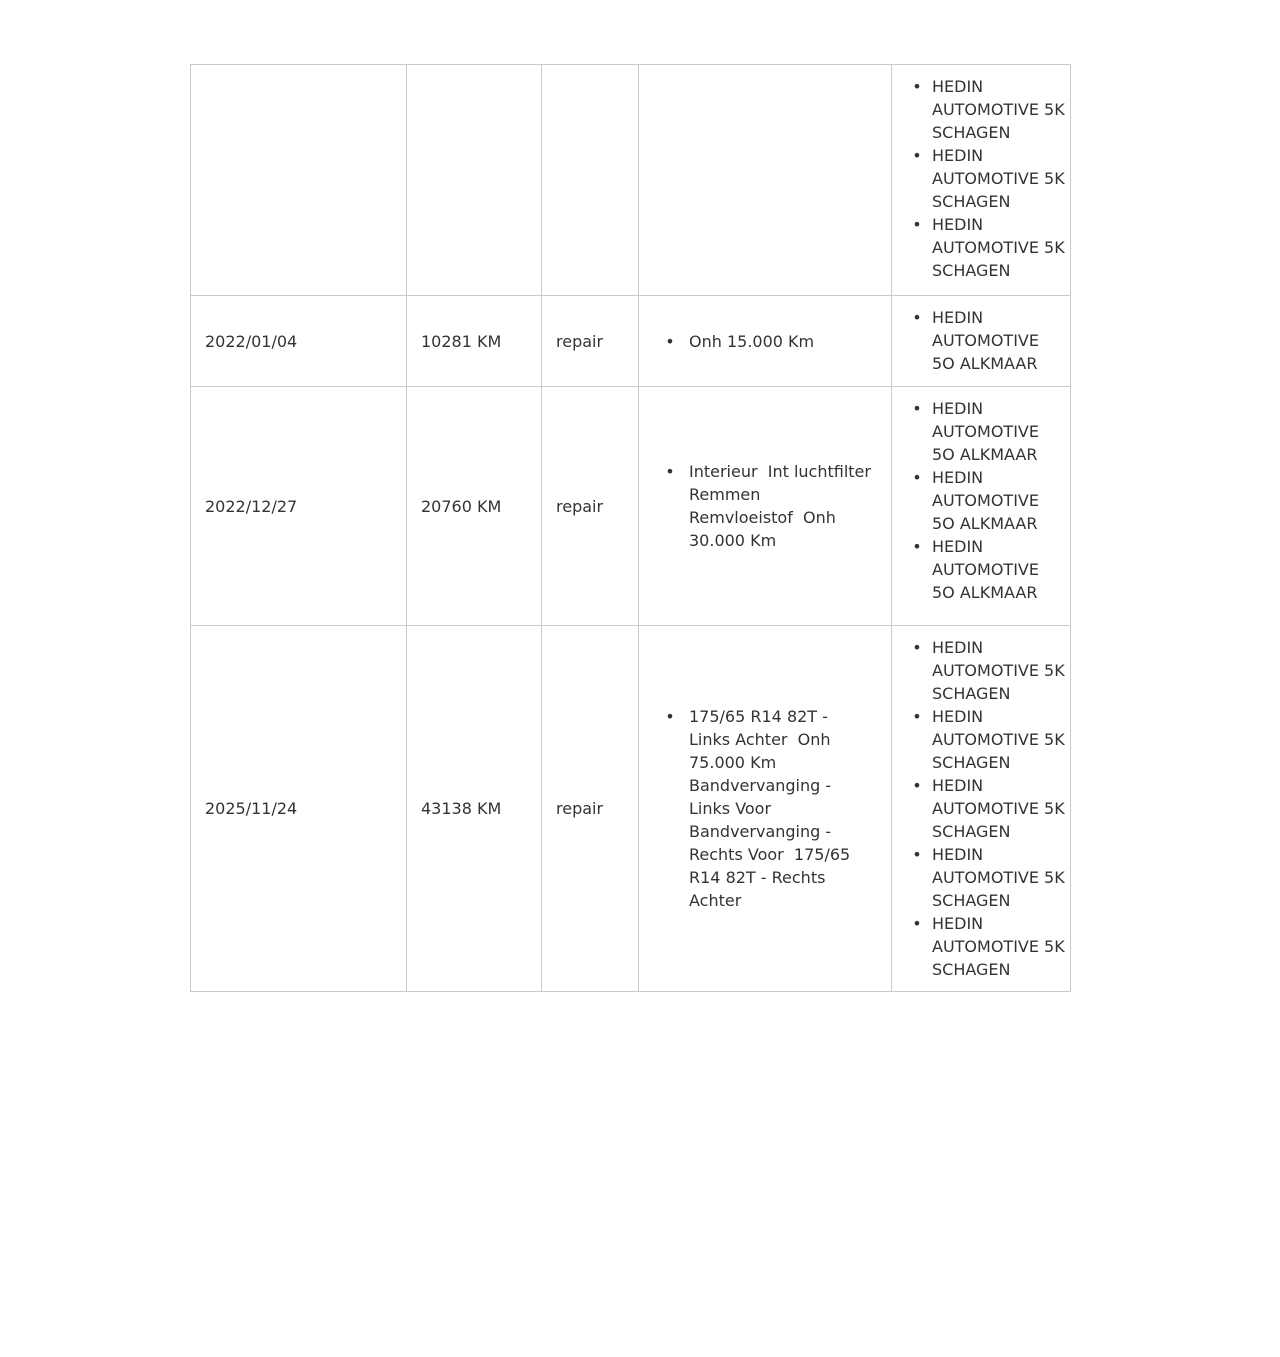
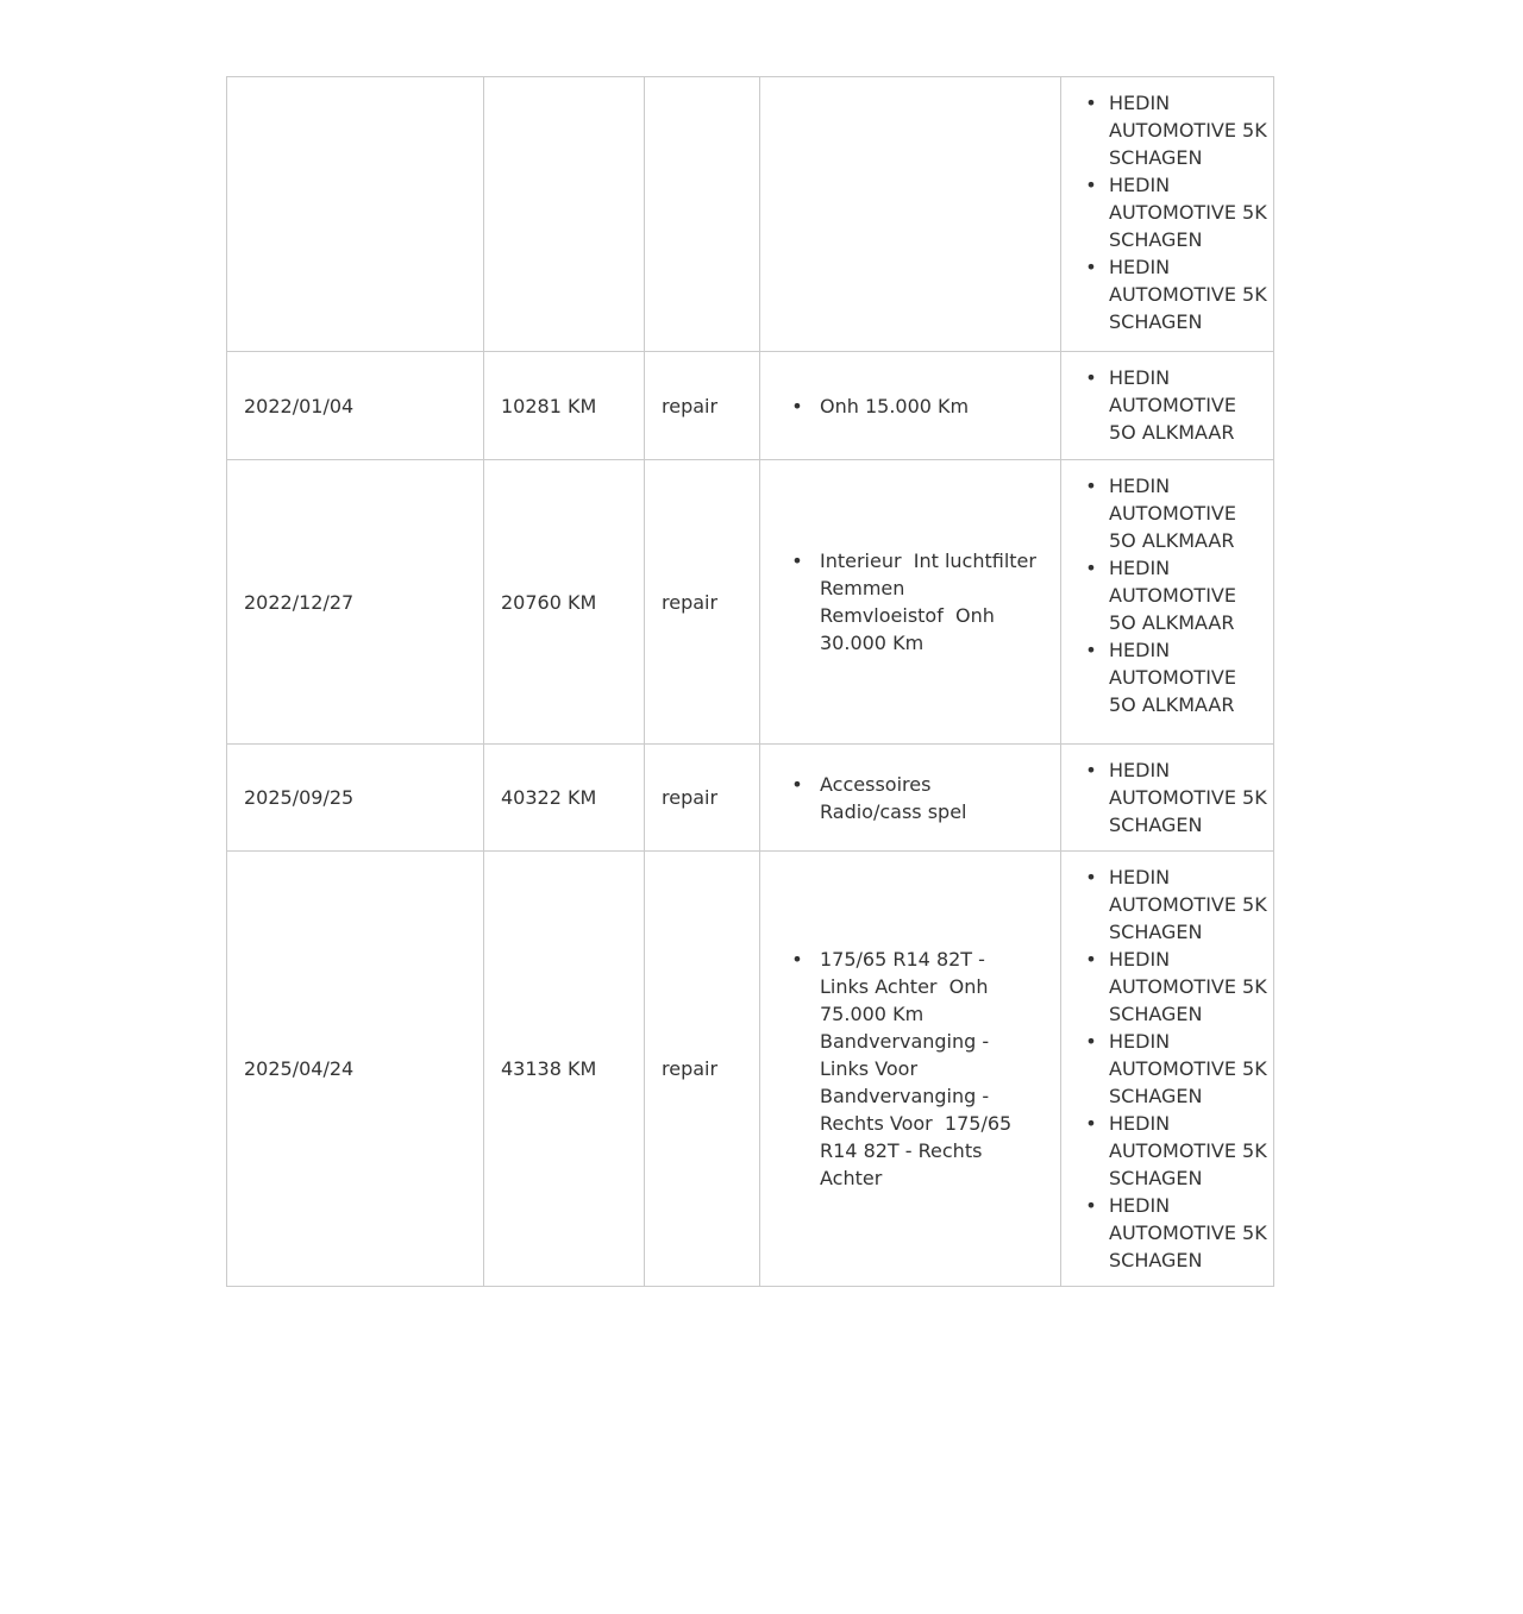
  				• HEDIN AUTOMOTIVE 5K SCHAGEN • HEDIN AUTOMOTIVE 5K SCHAGEN • HEDIN AUTOMOTIVE 5K SCHAGEN
  2022/01/04	10281 KM	repair	• Onh 15.000 Km	• HEDIN AUTOMOTIVE 5O ALKMAAR
  2022/12/27	20760 KM	repair	• Interieur Int luchtfilter Remmen Remvloeistof Onh 30.000 Km	• HEDIN AUTOMOTIVE 5O ALKMAAR • HEDIN AUTOMOTIVE 5O ALKMAAR • HEDIN AUTOMOTIVE 5O ALKMAAR
+ 2025/09/25	40322 KM	repair	• Accessoires Radio/cass spel	• HEDIN AUTOMOTIVE 5K SCHAGEN
- 2025/11/24	43138 KM	repair	• 175/65 R14 82T - Links Achter Onh 75.000 Km Bandvervanging - Links Voor Bandvervanging - Rechts Voor 175/65 R14 82T - Rechts Achter	• HEDIN AUTOMOTIVE 5K SCHAGEN • HEDIN AUTOMOTIVE 5K SCHAGEN • HEDIN AUTOMOTIVE 5K SCHAGEN • HEDIN AUTOMOTIVE 5K SCHAGEN • HEDIN AUTOMOTIVE 5K SCHAGEN
+ 2025/04/24	43138 KM	repair	• 175/65 R14 82T - Links Achter Onh 75.000 Km Bandvervanging - Links Voor Bandvervanging - Rechts Voor 175/65 R14 82T - Rechts Achter	• HEDIN AUTOMOTIVE 5K SCHAGEN • HEDIN AUTOMOTIVE 5K SCHAGEN • HEDIN AUTOMOTIVE 5K SCHAGEN • HEDIN AUTOMOTIVE 5K SCHAGEN • HEDIN AUTOMOTIVE 5K SCHAGEN
